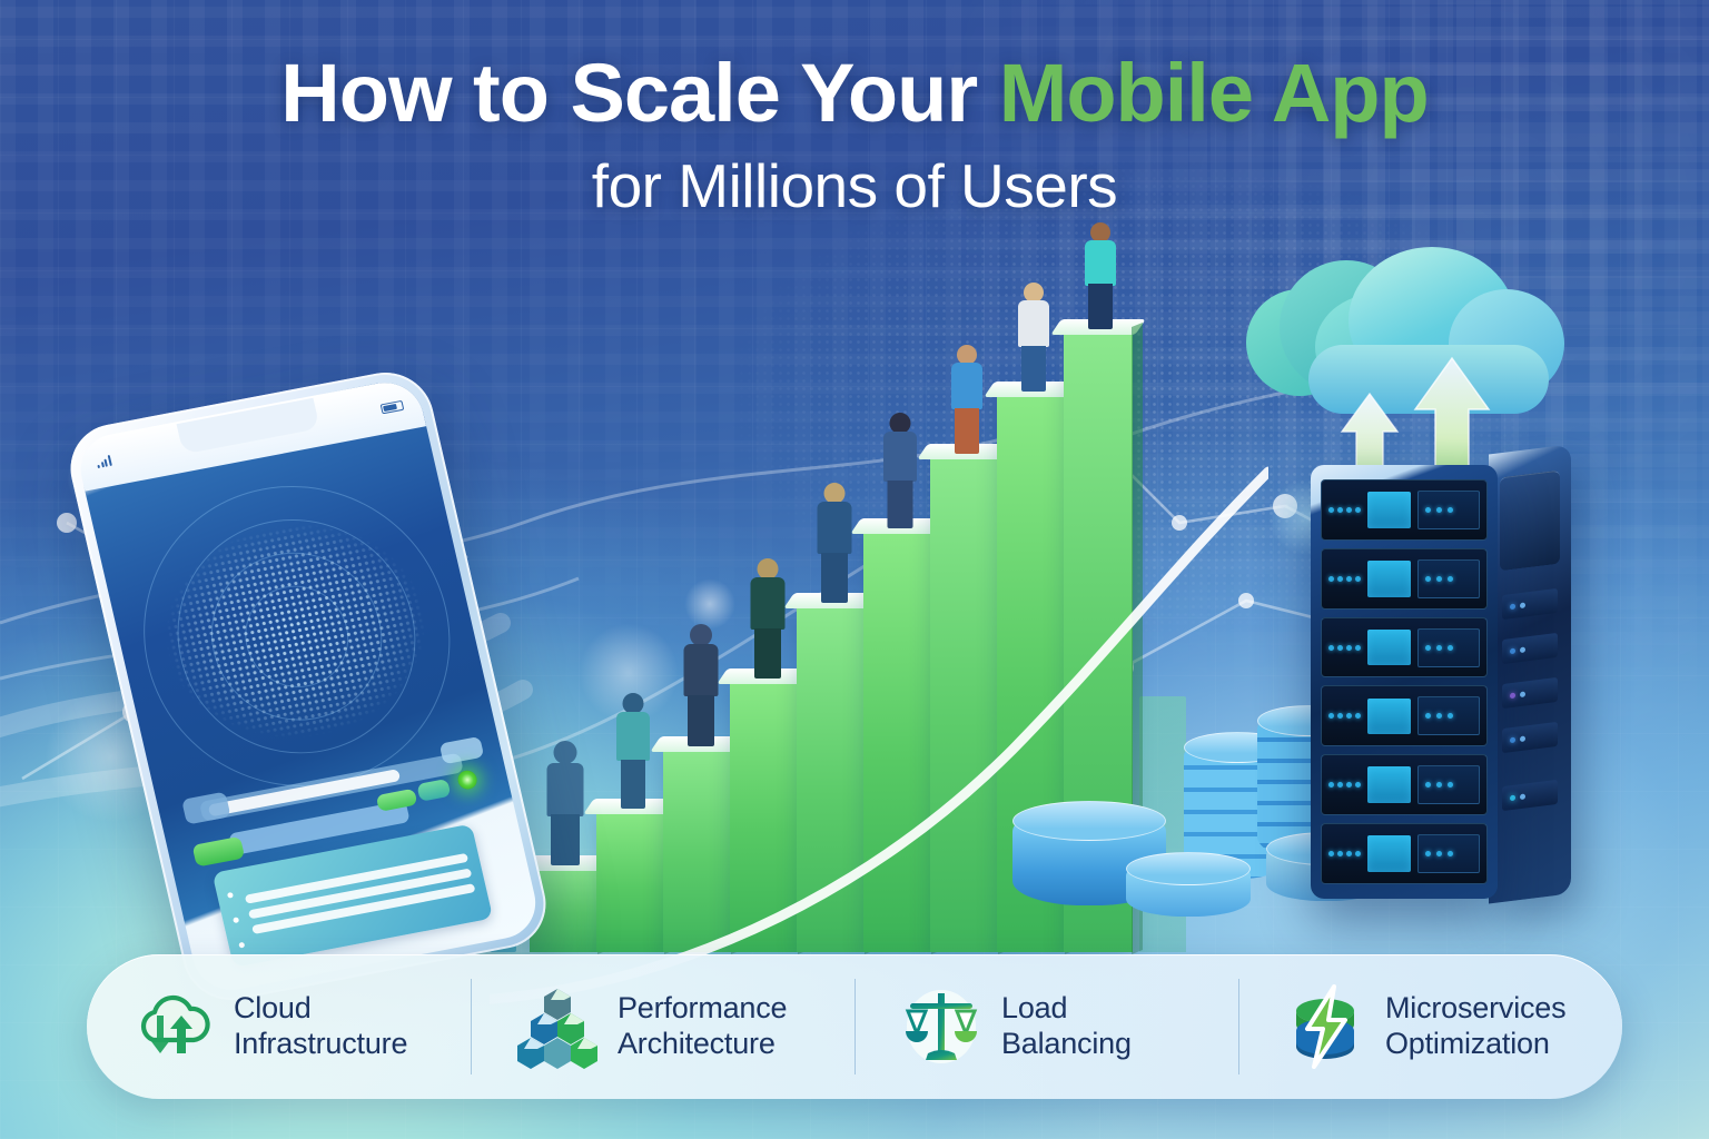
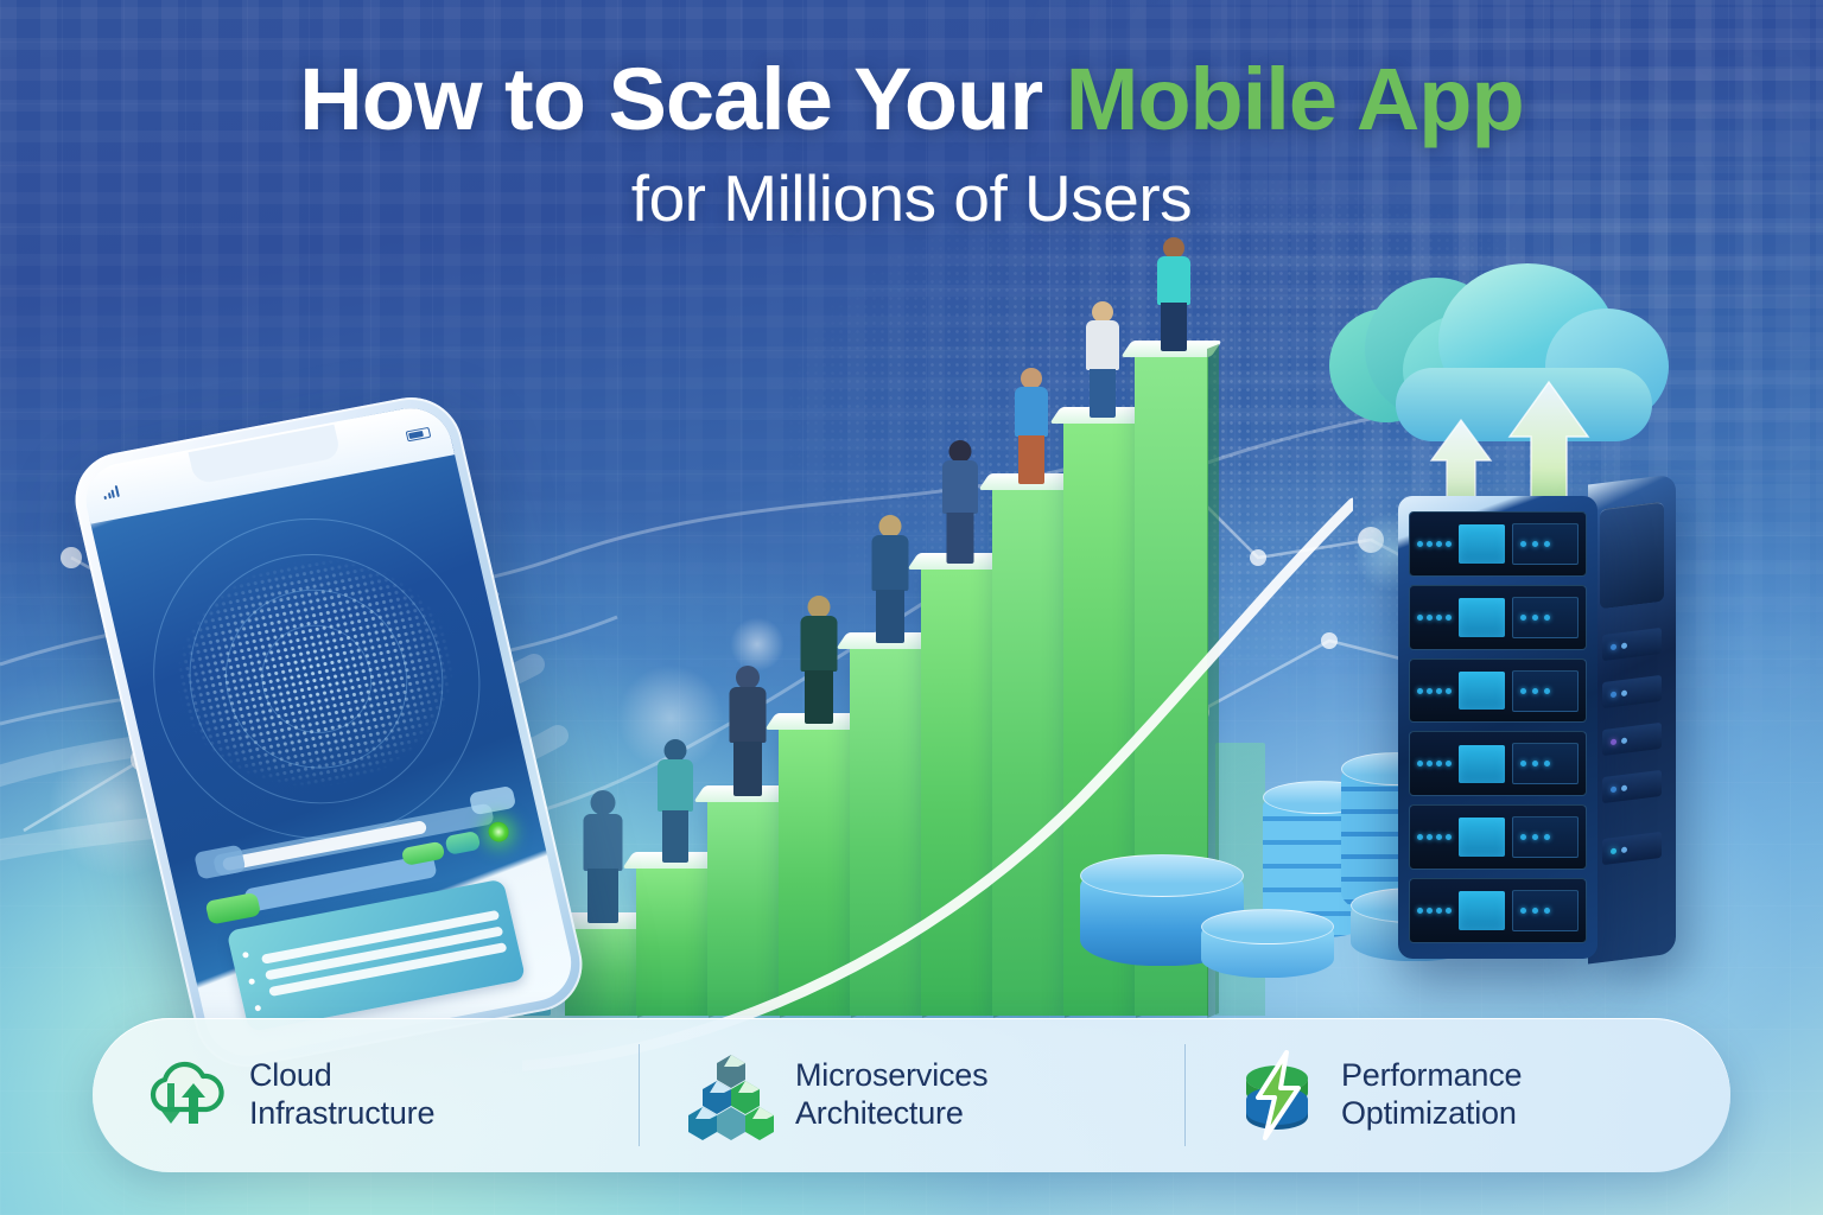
  How to Scale Your Mobile App
  for Millions of Users
  Cloud
  Infrastructure
- Performance
+ Microservices
  Architecture
- Load
- Balancing
- Microservices
+ Performance
  Optimization
